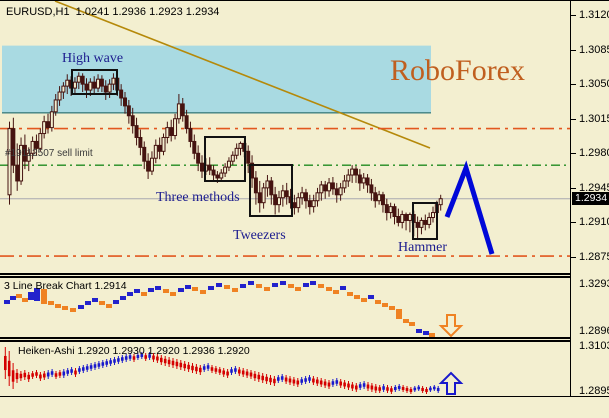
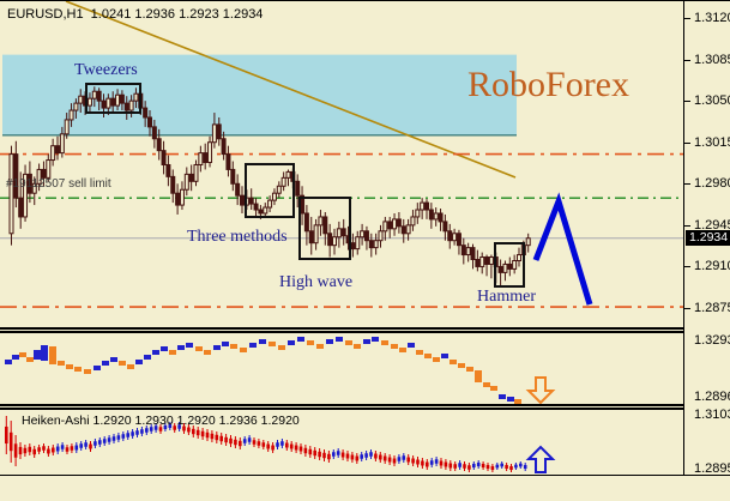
  EURUSD,H1 1.0241 1.2936 1.2923 1.2934
  RoboForex
  #19112507 sell limit
- High wave
+ Tweezers
  Three methods
- Tweezers
+ High wave
  Hammer
- 3 Line Break Chart 1.2914
  Heiken-Ashi 1.2920 1.2930 1.2920 1.2936 1.2920
  1.312
  1.308
  1.305
  1.301
  1.298
  1.294
  1.291
  1.287
  1.2934
  1.329
  1.289
  1.310
  1.289
